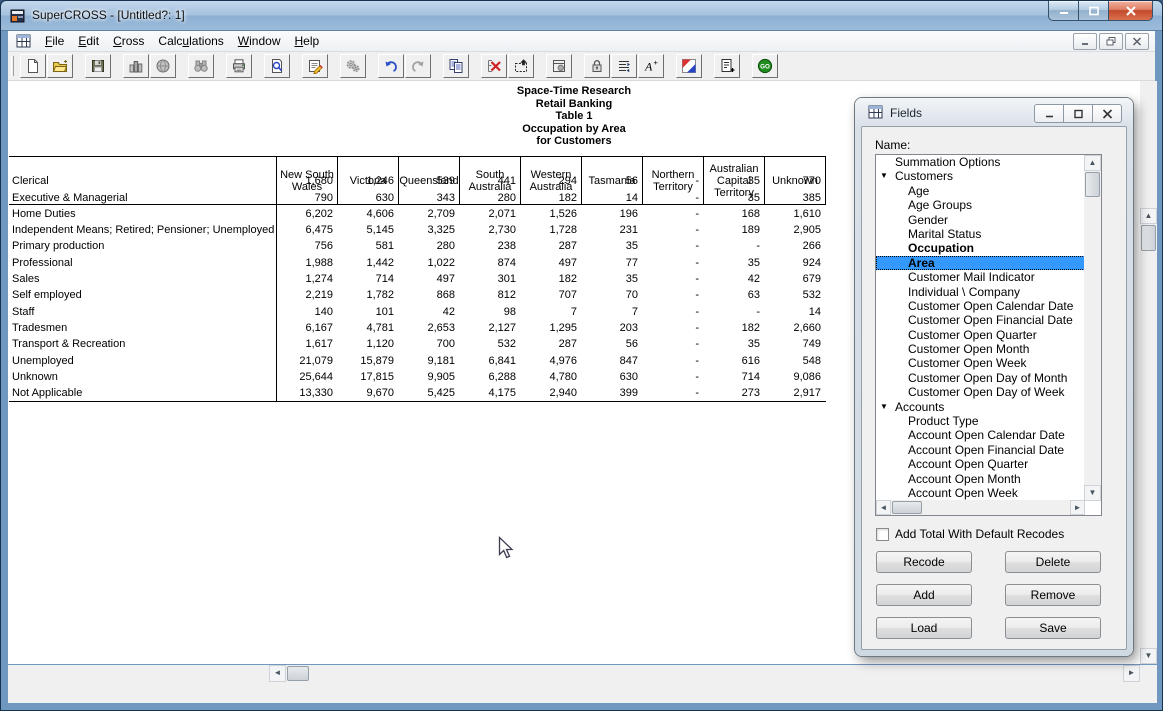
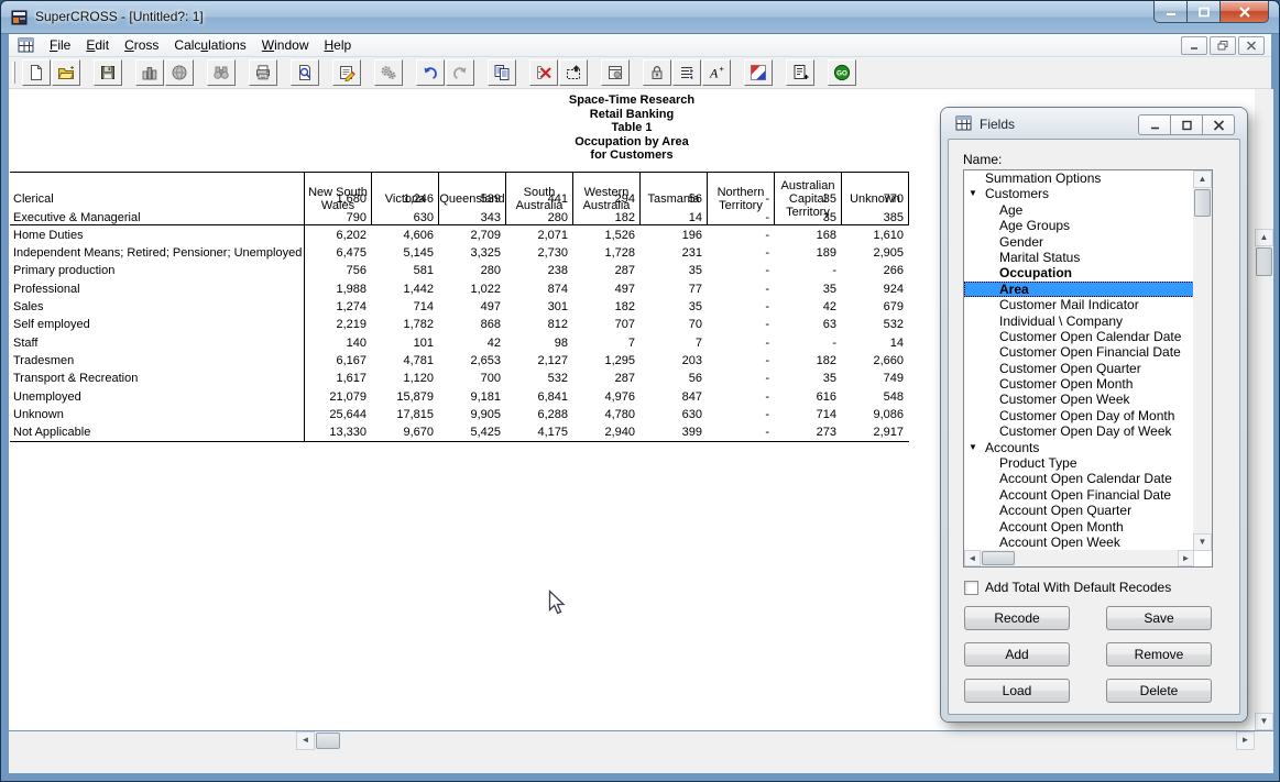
  SuperCROSS - [Untitled?: 1]
  File
  Edit
  Cross
  Calculations
  Window
  Help
  A
  +
  Space-Time Research
  Retail Banking
  Table 1
  Occupation by Area
  for Customers
  New South Wales
  Victoria
  Queensland
  South Australia
  Western Australia
  Tasmania
  Northern Territory
  Australian Capital Territory
  Unknown
  Clerical
  1,680
  1,246
  539
  441
  294
  56
  -
  35
  770
  Executive & Managerial
  790
  630
  343
  280
  182
  14
  -
  35
  385
  Home Duties
  6,202
  4,606
  2,709
  2,071
  1,526
  196
  -
  168
  1,610
  Independent Means; Retired; Pensioner; Unemployed
  6,475
  5,145
  3,325
  2,730
  1,728
  231
  -
  189
  2,905
  Primary production
  756
  581
  280
  238
  287
  35
  -
  -
  266
  Professional
  1,988
  1,442
  1,022
  874
  497
  77
  -
  35
  924
  Sales
  1,274
  714
  497
  301
  182
  35
  -
  42
  679
  Self employed
  2,219
  1,782
  868
  812
  707
  70
  -
  63
  532
  Staff
  140
  101
  42
  98
  7
  7
  -
  -
  14
  Tradesmen
  6,167
  4,781
  2,653
  2,127
  1,295
  203
  -
  182
  2,660
  Transport & Recreation
  1,617
  1,120
  700
  532
  287
  56
  -
  35
  749
  Unemployed
  21,079
  15,879
  9,181
  6,841
  4,976
  847
  -
  616
  548
  Unknown
  25,644
  17,815
  9,905
  6,288
  4,780
  630
  -
  714
  9,086
  Not Applicable
  13,330
  9,670
  5,425
  4,175
  2,940
  399
  -
  273
  2,917
  ▲
  ▼
  ◄
  ►
  Fields
  Name:
  Summation Options
  ▼
  Customers
  Age
  Age Groups
  Gender
  Marital Status
  Occupation
  Area
  Customer Mail Indicator
  Individual \ Company
  Customer Open Calendar Date
  Customer Open Financial Date
  Customer Open Quarter
  Customer Open Month
  Customer Open Week
  Customer Open Day of Month
  Customer Open Day of Week
  ▼
  Accounts
  Product Type
  Account Open Calendar Date
  Account Open Financial Date
  Account Open Quarter
  Account Open Month
  Account Open Week
  ▲
  ▼
  ◄
  ►
  Add Total With Default Recodes
  Recode
- Delete
+ Save
  Add
  Remove
  Load
- Save
+ Delete
